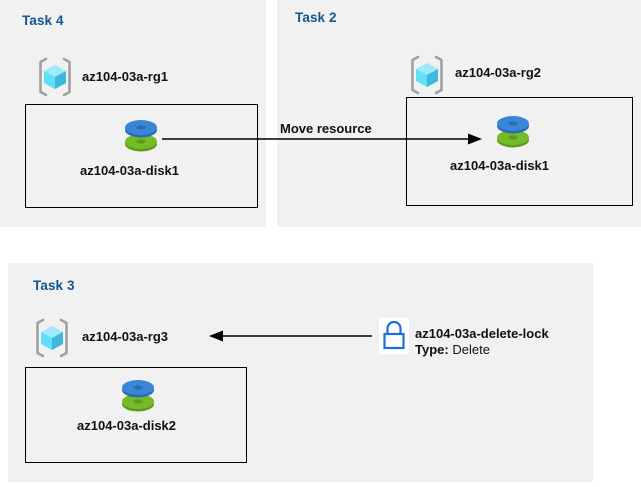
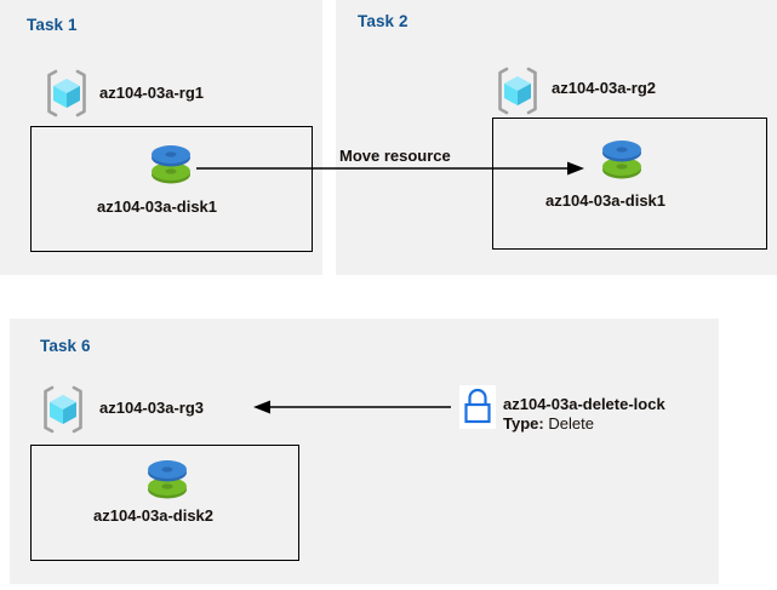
- Task 4
+ Task 1
  az104-03a-rg1
  az104-03a-disk1
  Task 2
  az104-03a-rg2
  az104-03a-disk1
- Task 3
+ Task 6
  az104-03a-rg3
  az104-03a-disk2
  az104-03a-delete-lock
  Type: Delete
  Move resource
